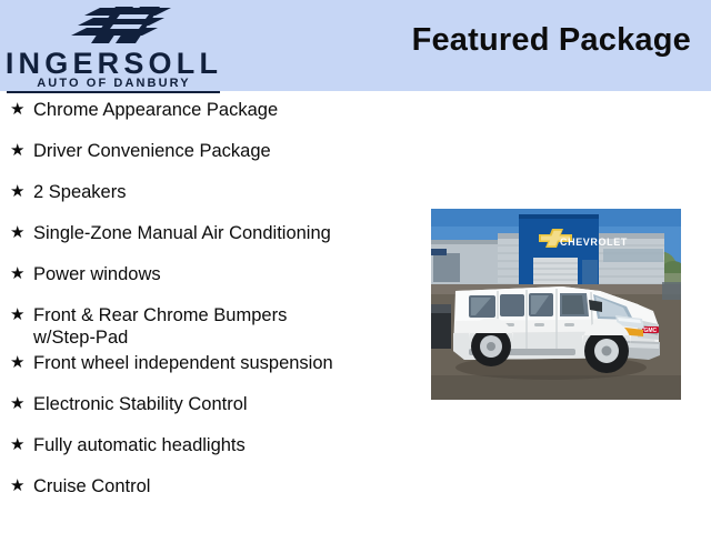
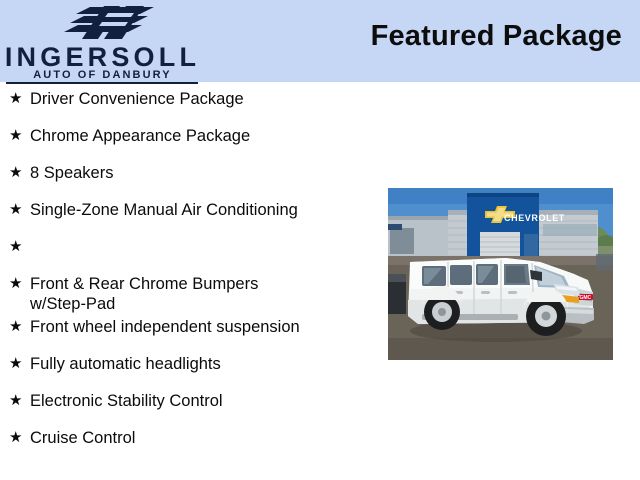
  INGERSOLL
  AUTO OF DANBURY
  Featured Package
  ★
- Chrome Appearance Package
+ Driver Convenience Package
  ★
- Driver Convenience Package
+ Chrome Appearance Package
  ★
- 2 Speakers
+ 8 Speakers
  ★
  Single-Zone Manual Air Conditioning
  ★
- Power windows
  ★
  Front & Rear Chrome Bumpers
  w/Step-Pad
  ★
  Front wheel independent suspension
  ★
- Electronic Stability Control
+ Fully automatic headlights
  ★
- Fully automatic headlights
+ Electronic Stability Control
  ★
  Cruise Control
  CHEVROLET
